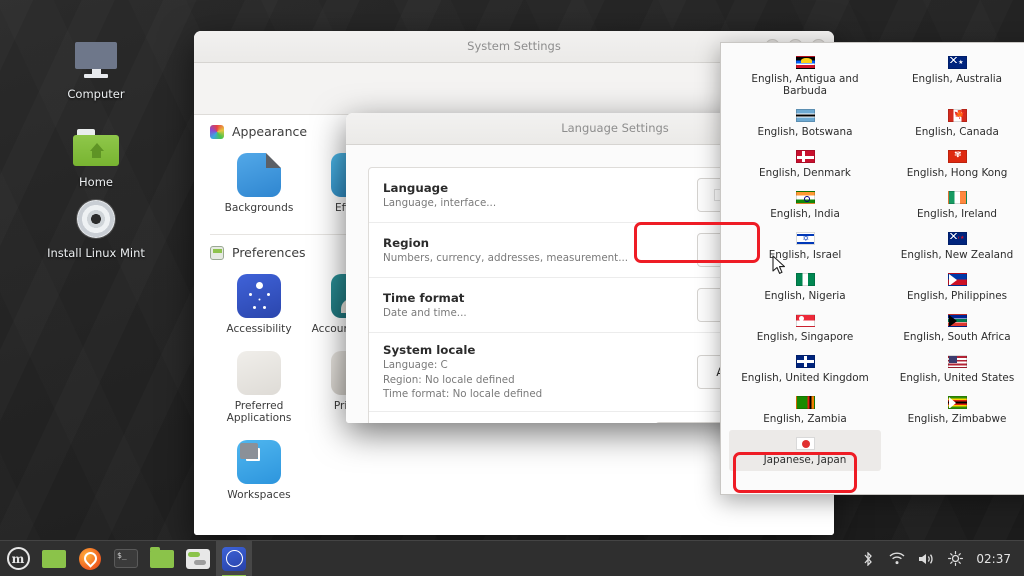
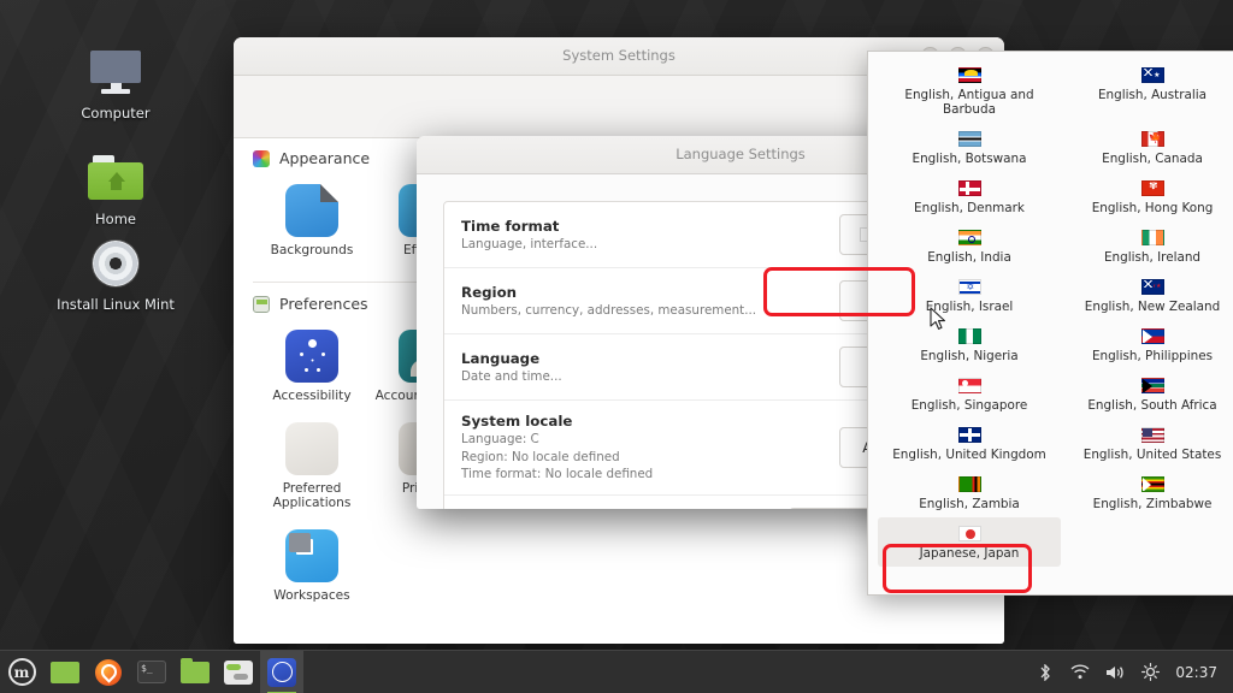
  Computer
  Home
  Install Linux Mint
  System Settings
  Appearance
  Backgrounds
  Preferences
  Accessibility
  Preferred Applications
  Workspaces
  Language Settings
- Language
+ Time format
  Language, interface...
  Region
  Numbers, currency, addresses, measurement...
- Time format
+ Language
  Date and time...
  System locale
  Language: C
  Region: No locale defined
  Time format: No locale defined
  English, Antigua and Barbuda
  English, Australia
  English, Botswana
  English, Canada
  English, Denmark
  English, Hong Kong
  English, India
  English, Ireland
  English, Israel
  English, New Zealand
  English, Nigeria
  English, Philippines
  English, Singapore
  English, South Africa
  English, United Kingdom
  English, United States
  English, Zambia
  English, Zimbabwe
  Japanese, Japan
  m
  02:37
